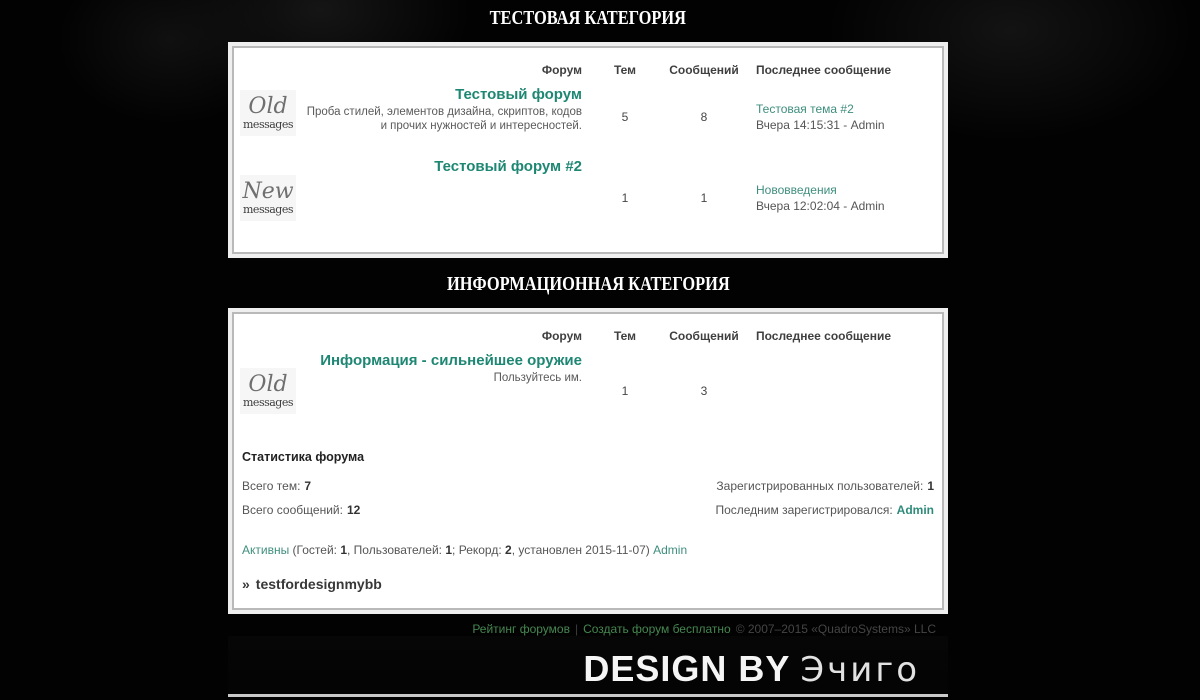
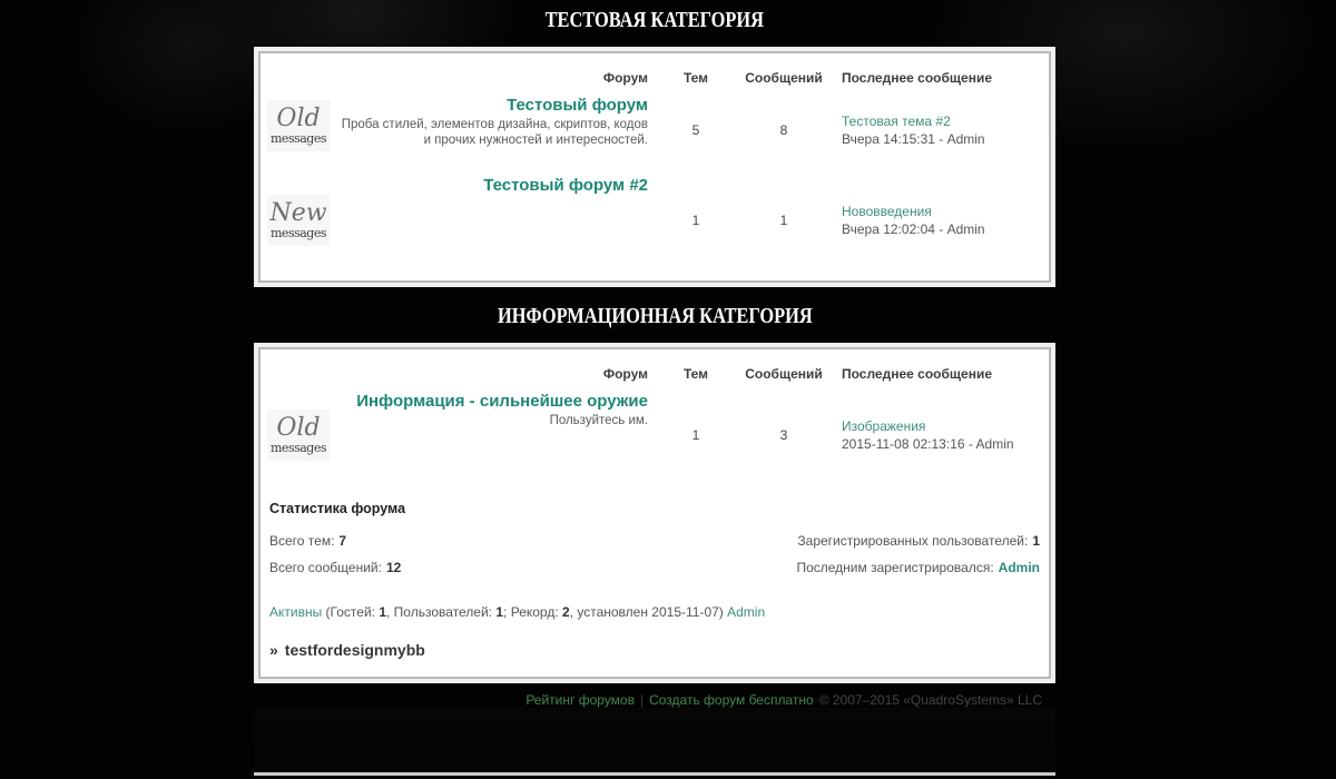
  ТЕСТОВАЯ КАТЕГОРИЯ
  Форум
  Тем
  Сообщений
  Последнее сообщение
  Old
  messages
  Тестовый форум
  Проба стилей, элементов дизайна, скриптов, кодов и прочих нужностей и интересностей.
  5
  8
  Тестовая тема #2
  Вчера 14:15:31 - Admin
  New
  messages
  Тестовый форум #2
  1
  1
  Нововведения
  Вчера 12:02:04 - Admin
  ИНФОРМАЦИОННАЯ КАТЕГОРИЯ
  Форум
  Тем
  Сообщений
  Последнее сообщение
  Old
  messages
  Информация - сильнейшее оружие
  Пользуйтесь им.
  1
  3
+ Изображения
+ 2015-11-08 02:13:16 - Admin
  Статистика форума
  Всего тем: 7
  Всего сообщений: 12
  Зарегистрированных пользователей: 1
  Последним зарегистрировался: Admin
  Активны (Гостей: 1, Пользователей: 1; Рекорд: 2, установлен 2015-11-07) Admin
  » testfordesignmybb
  Рейтинг форумов | Создать форум бесплатно © 2007–2015 «QuadroSystems» LLC
- DESIGN BY Эчиго
